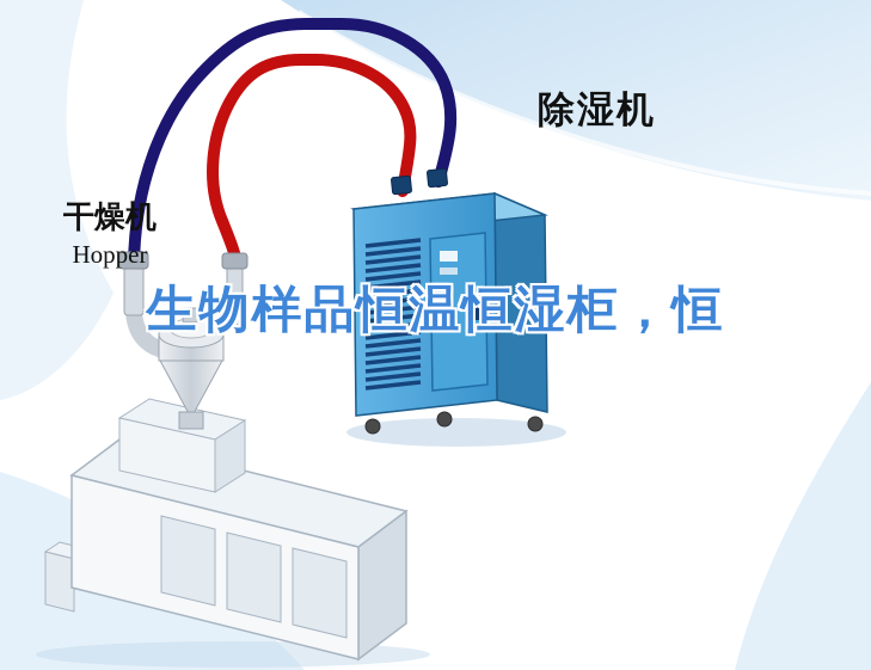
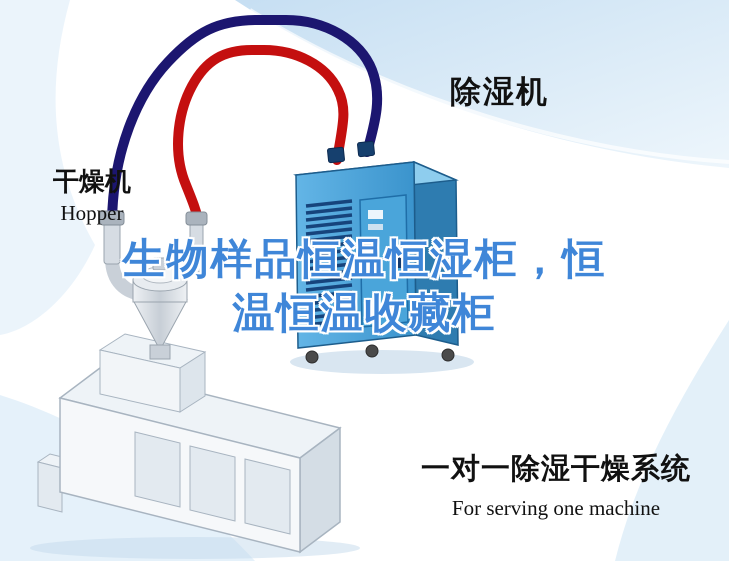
  干燥机
  Hopper
  除湿机
  生物样品恒温恒湿柜，恒
+ 温恒温收藏柜
+ 一对一除湿干燥系统
+ For serving one machine
